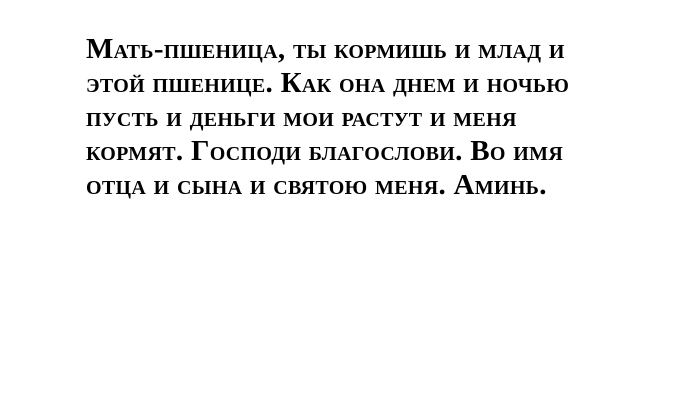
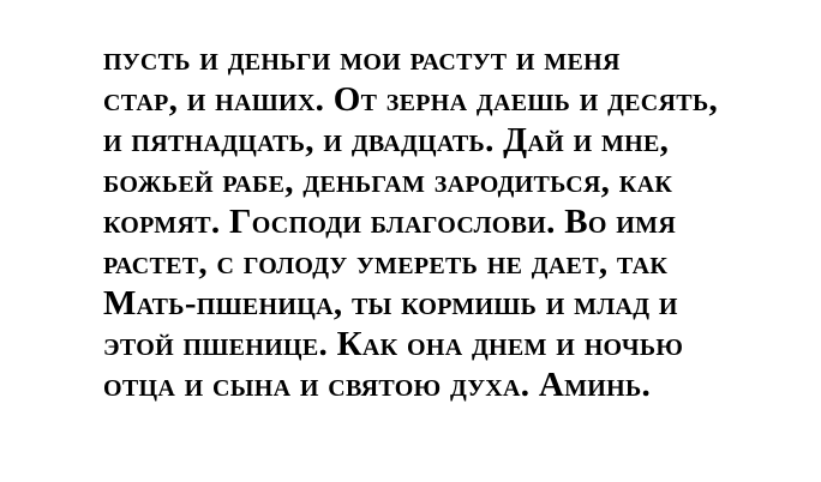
- Мать-пшеница, ты кормишь и млад и
+ пусть и деньги мои растут и меня
+ стар, и наших. От зерна даешь и десять,
+ и пятнадцать, и двадцать. Дай и мне,
+ божьей рабе, деньгам зародиться, как
- этой пшенице. Как она днем и ночью
+ кормят. Господи благослови. Во имя
+ растет, с голоду умереть не дает, так
- пусть и деньги мои растут и меня
+ Мать-пшеница, ты кормишь и млад и
- кормят. Господи благослови. Во имя
+ этой пшенице. Как она днем и ночью
- отца и сына и святою меня. Аминь.
+ отца и сына и святою духа. Аминь.
